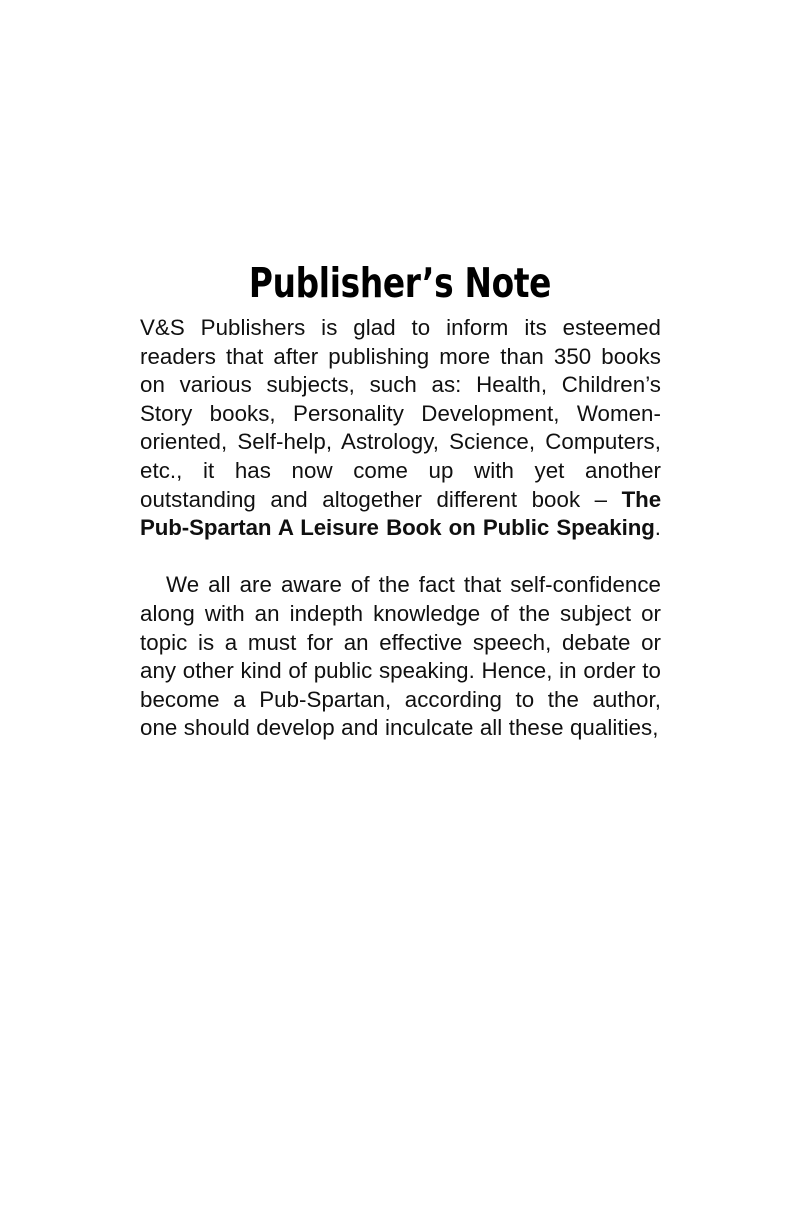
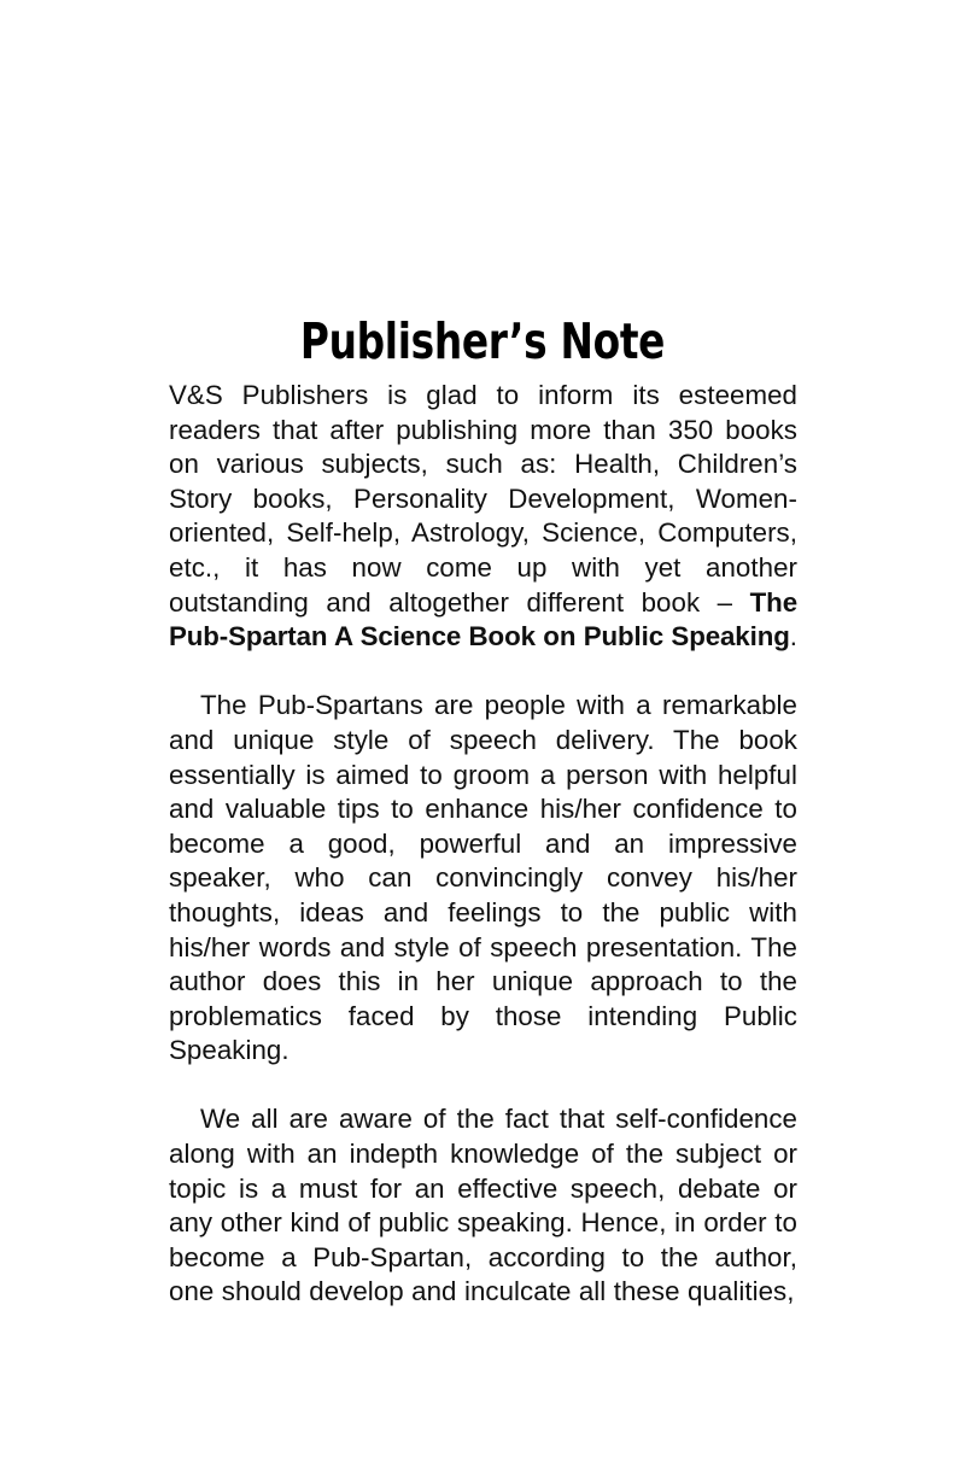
  Publisher’s Note
- V&S Publishers is glad to inform its esteemed readers that after publishing more than 350 books on various subjects, such as: Health, Children’s Story books, Personality Development, Women-oriented, Self-help, Astrology, Science, Computers, etc., it has now come up with yet another outstanding and altogether different book – The Pub-Spartan A Leisure Book on Public Speaking.
+ V&S Publishers is glad to inform its esteemed readers that after publishing more than 350 books on various subjects, such as: Health, Children’s Story books, Personality Development, Women-oriented, Self-help, Astrology, Science, Computers, etc., it has now come up with yet another outstanding and altogether different book – The Pub-Spartan A Science Book on Public Speaking.
+ The Pub-Spartans are people with a remarkable and unique style of speech delivery. The book essentially is aimed to groom a person with helpful and valuable tips to enhance his/her confidence to become a good, powerful and an impressive speaker, who can convincingly convey his/her thoughts, ideas and feelings to the public with his/her words and style of speech presentation. The author does this in her unique approach to the problematics faced by those intending Public Speaking.
  We all are aware of the fact that self-confidence along with an indepth knowledge of the subject or topic is a must for an effective speech, debate or any other kind of public speaking. Hence, in order to become a Pub-Spartan, according to the author, one should develop and inculcate all these qualities,
